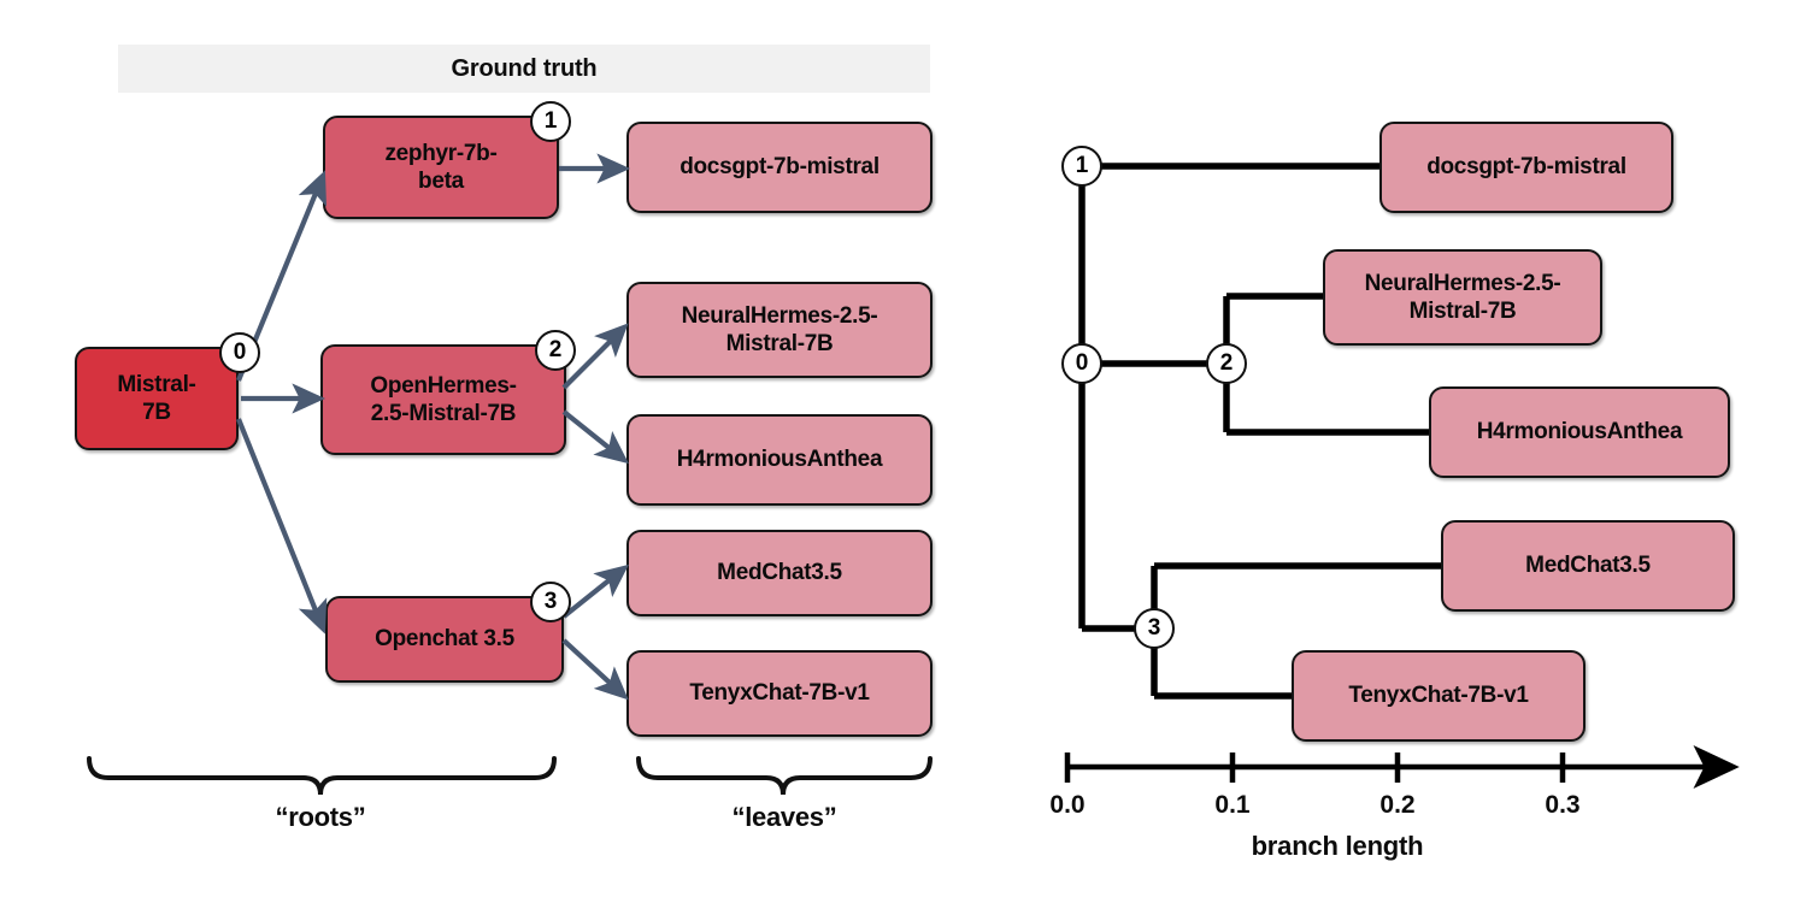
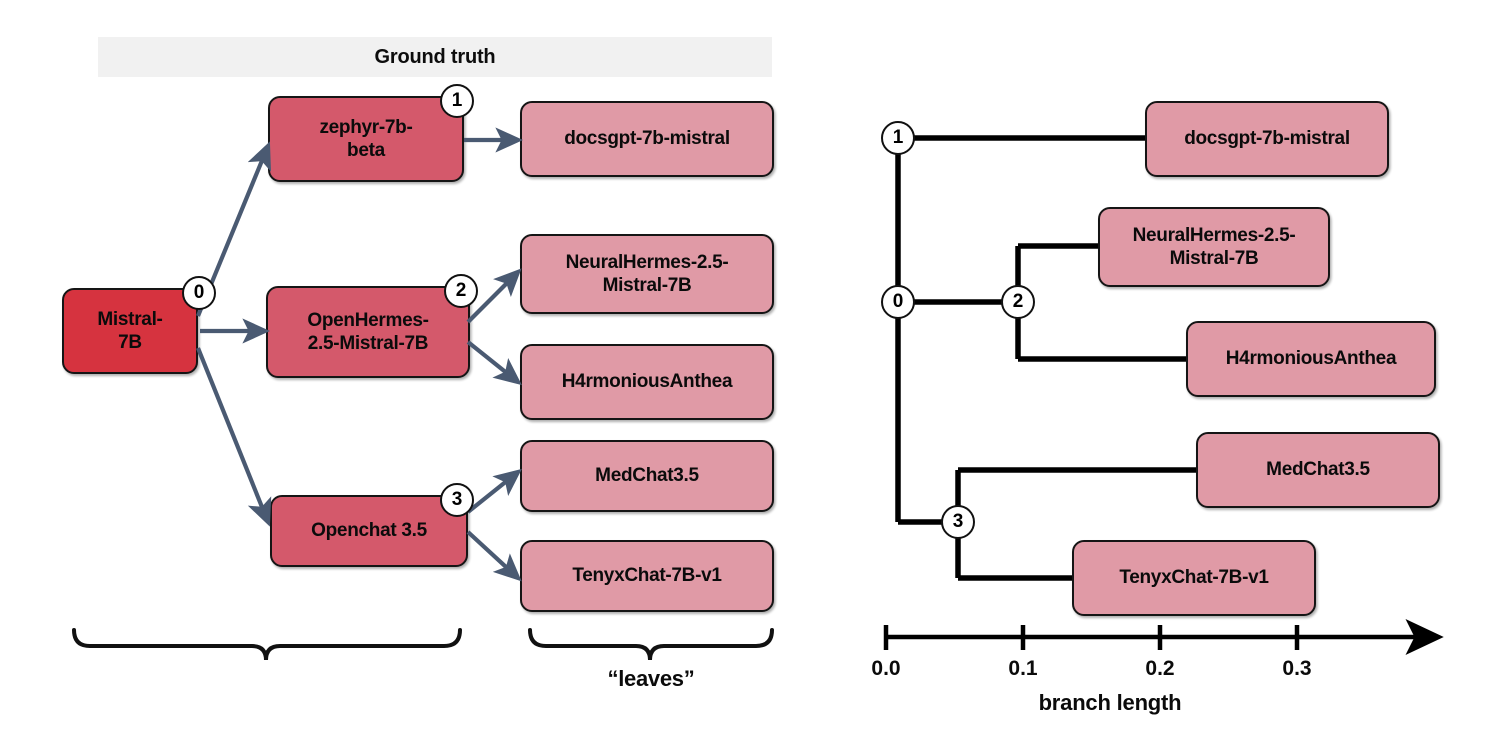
  Ground truth
  Mistral-
  7B
  0
  zephyr-7b-
  beta
  1
  OpenHermes-
  2.5-Mistral-7B
  2
  Openchat 3.5
  3
  docsgpt-7b-mistral
  NeuralHermes-2.5-
  Mistral-7B
  H4rmoniousAnthea
  MedChat3.5
  TenyxChat-7B-v1
- “roots”
  “leaves”
  1
  0
  2
  3
  docsgpt-7b-mistral
  NeuralHermes-2.5-
  Mistral-7B
  H4rmoniousAnthea
  MedChat3.5
  TenyxChat-7B-v1
  0.0
  0.1
  0.2
  0.3
  branch length
